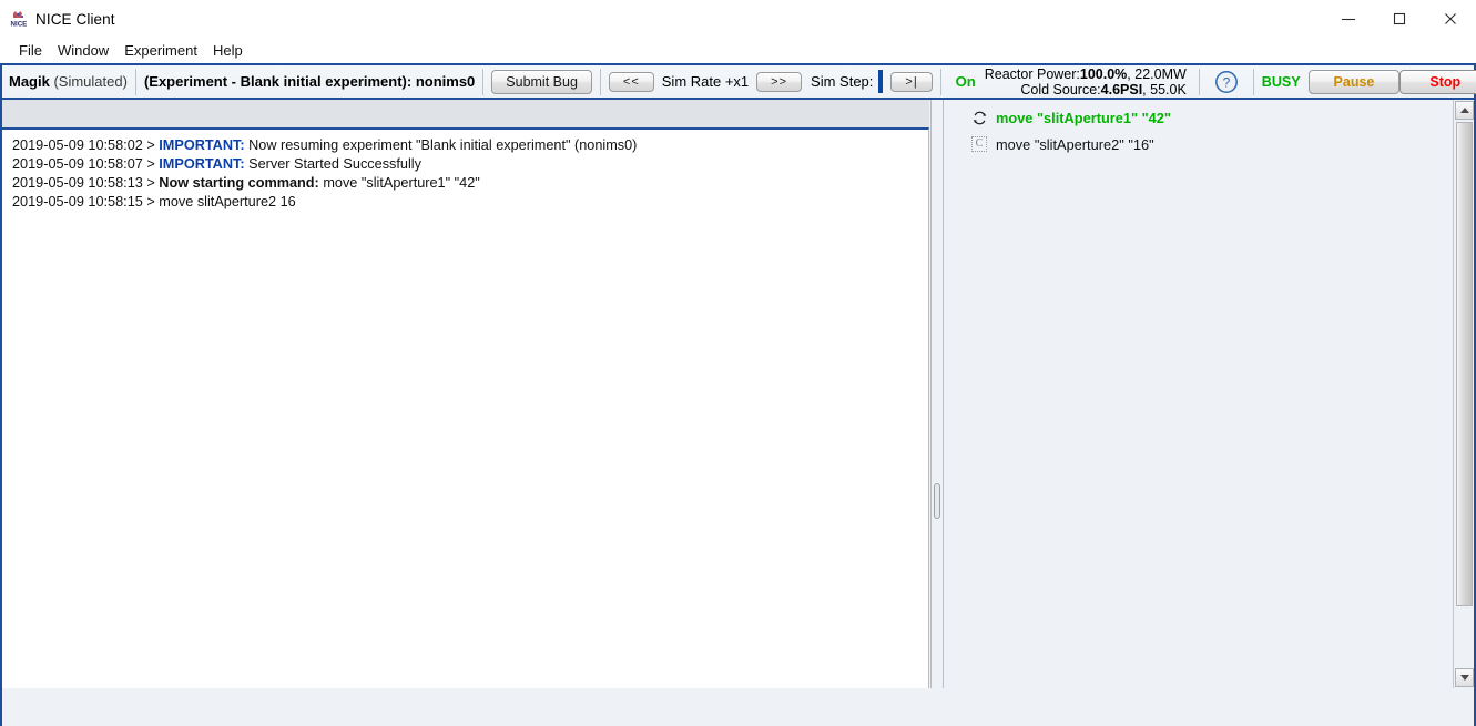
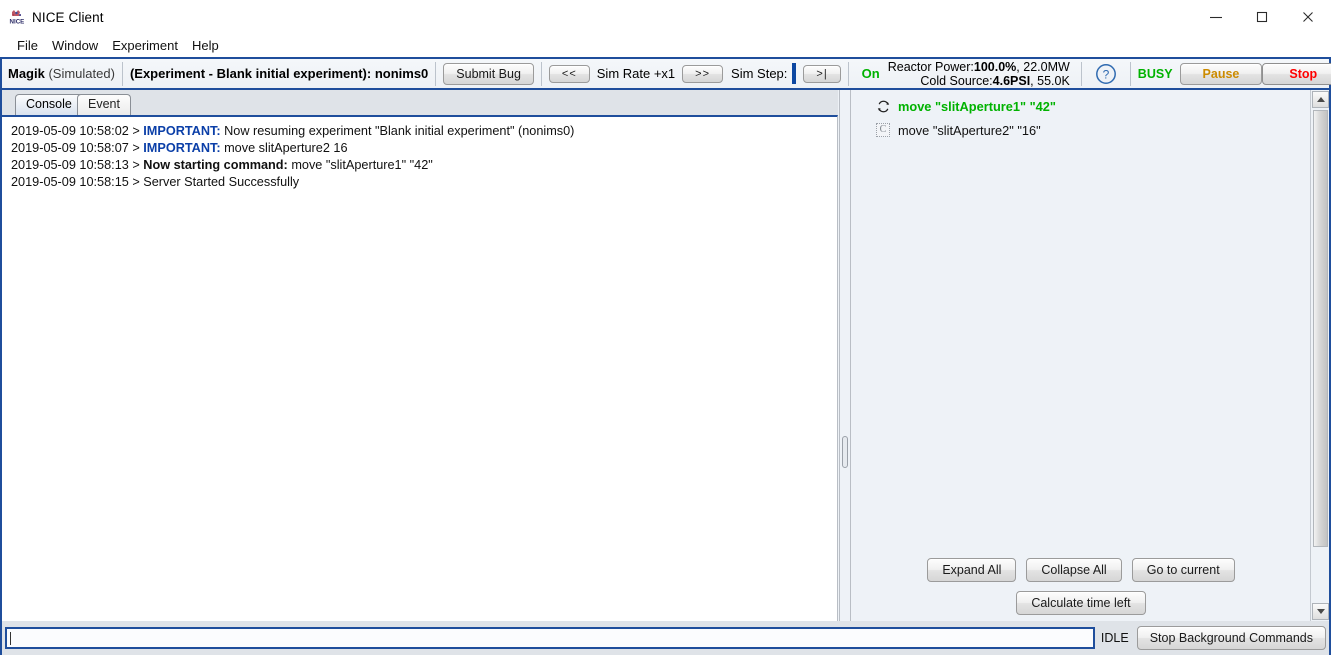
  NICE Client
  File
  Window
  Experiment
  Help
  Magik (Simulated)
  (Experiment - Blank initial experiment): nonims0
  Submit Bug
  <<
  Sim Rate +x1
  >>
  Sim Step:
  >|
  On
  Reactor Power:100.0%, 22.0MW
  Cold Source:4.6PSI, 55.0K
  ?
  BUSY
  Pause
  Stop
+ Console
+ Event
  2019-05-09 10:58:02 > IMPORTANT: Now resuming experiment "Blank initial experiment" (nonims0)
- 2019-05-09 10:58:07 > IMPORTANT: Server Started Successfully
+ 2019-05-09 10:58:07 > IMPORTANT: move slitAperture2 16
  2019-05-09 10:58:13 > Now starting command: move "slitAperture1" "42"
- 2019-05-09 10:58:15 > move slitAperture2 16
+ 2019-05-09 10:58:15 > Server Started Successfully
  move "slitAperture1" "42"
  C
  move "slitAperture2" "16"
+ Expand All
+ Collapse All
+ Go to current
+ Calculate time left
+ IDLE
+ Stop Background Commands
